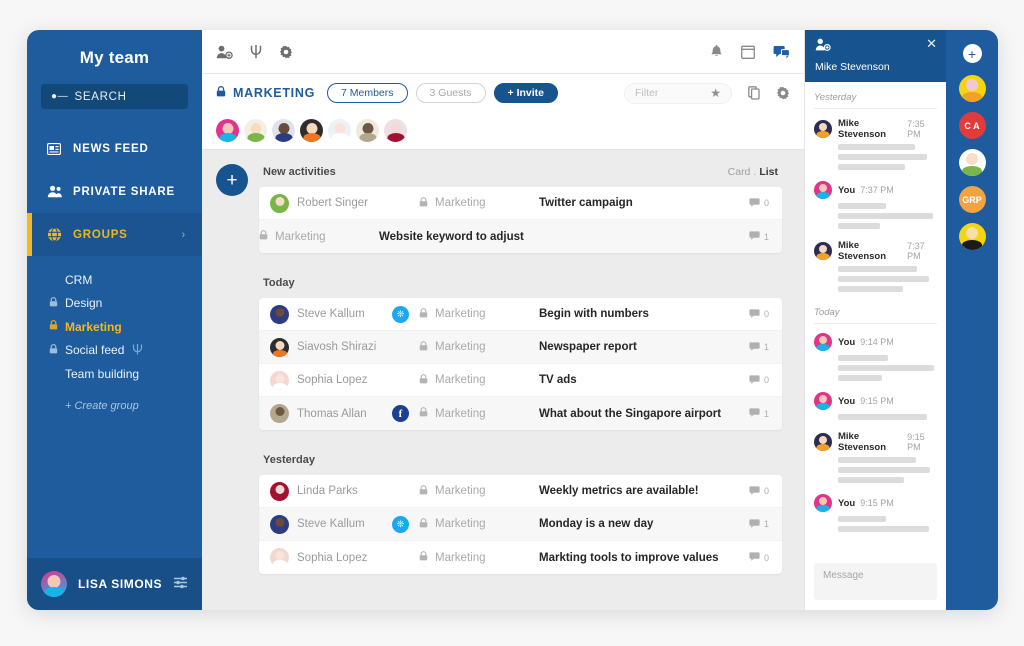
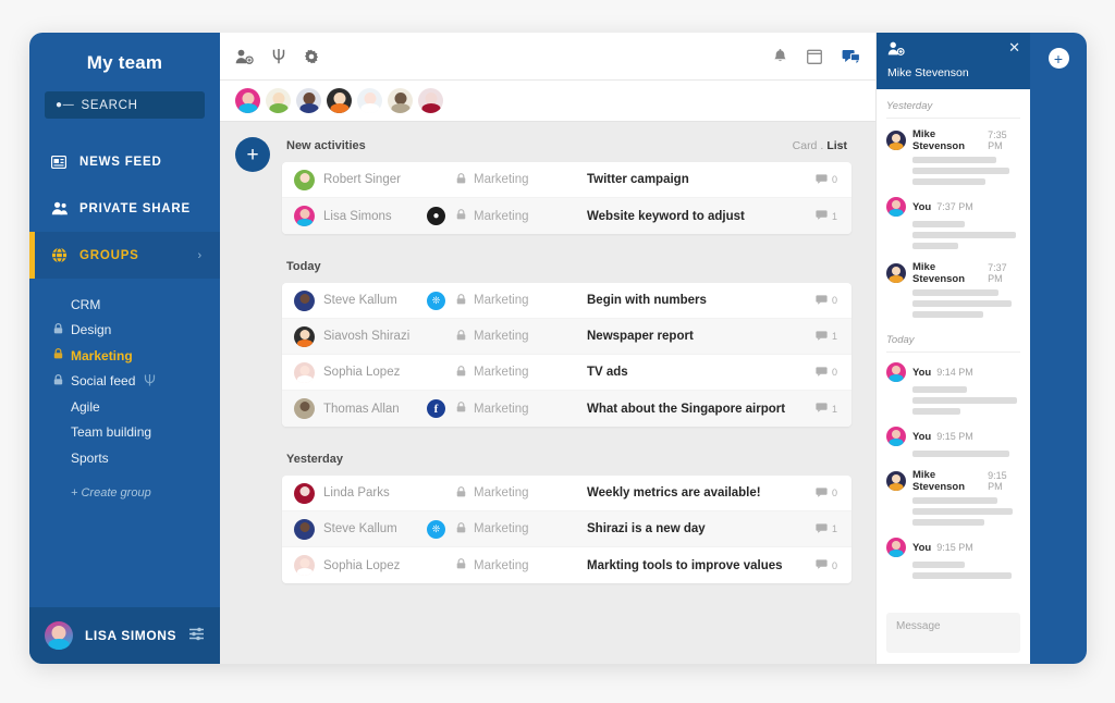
  My team
  ●—
  SEARCH
  NEWS FEED
  PRIVATE SHARE
  GROUPS
  ›
  CRM
  Design
  Marketing
  Social feed
+ Agile
  Team building
+ Sports
  + Create group
  LISA SIMONS
- MARKETING
- 7 Members
- 3 Guests
- + Invite
- Filter
- ★
  +
  New activities
  Card . List
  Robert Singer
  Marketing
  Twitter campaign
  0
+ Lisa Simons
+ ●
  Marketing
  Website keyword to adjust
  1
  Today
  Steve Kallum
  ❊
  Marketing
  Begin with numbers
  0
  Siavosh Shirazi
  Marketing
  Newspaper report
  1
  Sophia Lopez
  Marketing
  TV ads
  0
  Thomas Allan
  f
  Marketing
  What about the Singapore airport
  1
  Yesterday
  Linda Parks
  Marketing
  Weekly metrics are available!
  0
  Steve Kallum
  ❊
  Marketing
- Monday is a new day
+ Shirazi is a new day
  1
  Sophia Lopez
  Marketing
  Markting tools to improve values
  0
  Mike Stevenson
  ✕
  Yesterday
  Mike Stevenson
  7:35 PM
  You
  7:37 PM
  Mike Stevenson
  7:37 PM
  Today
  You
  9:14 PM
  You
  9:15 PM
  Mike Stevenson
  9:15 PM
  You
  9:15 PM
  Message
  +
- C A
- GRP
